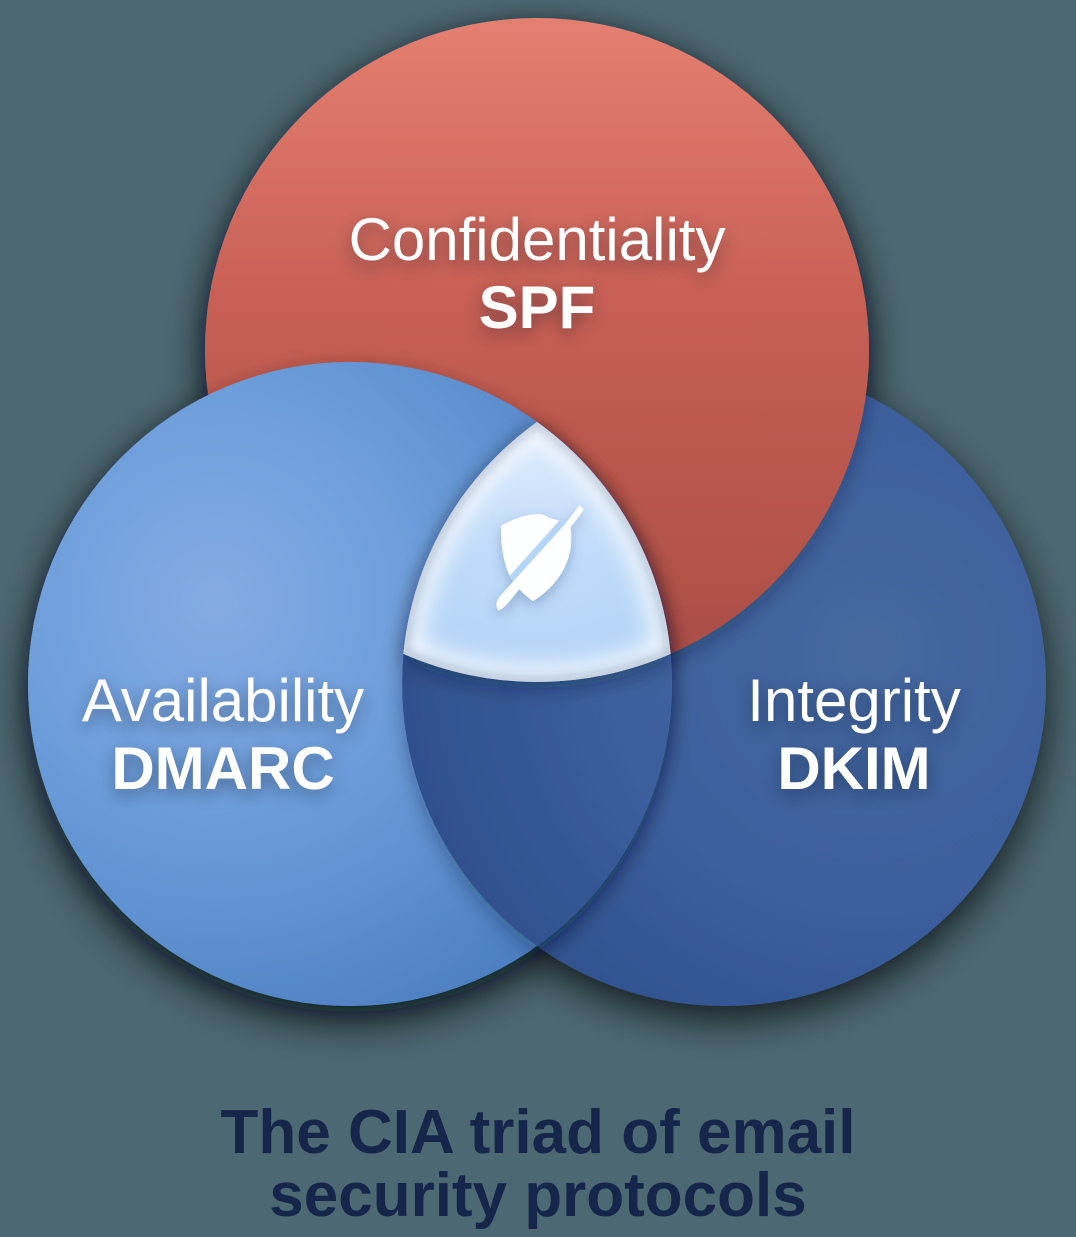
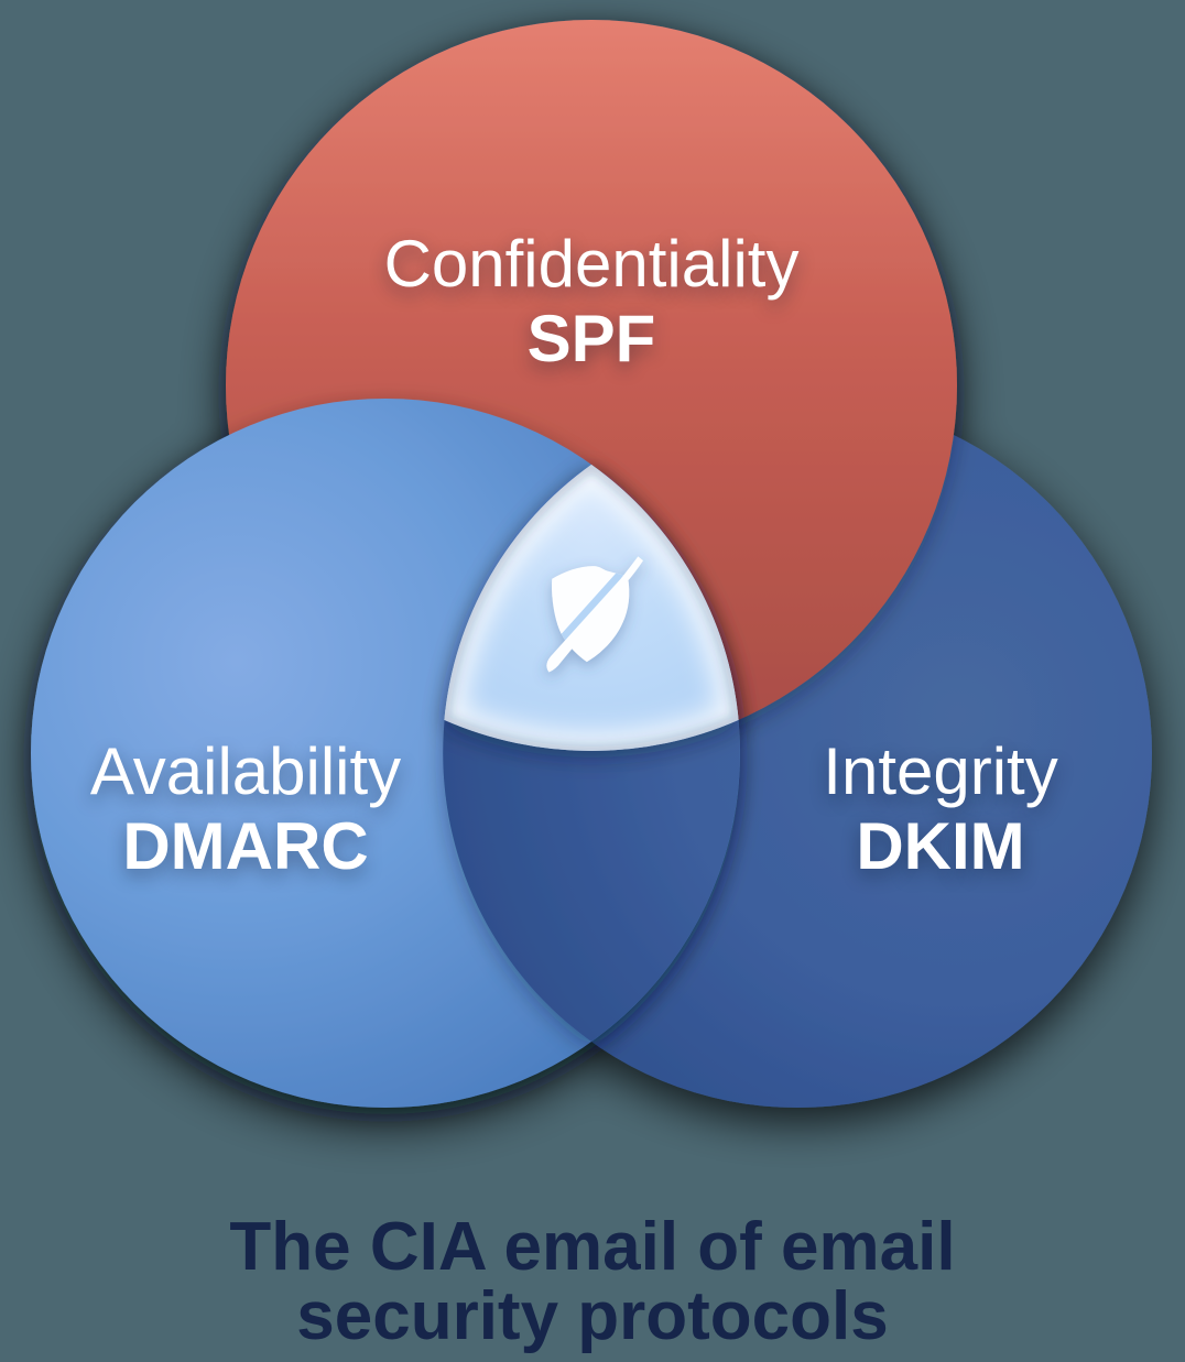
  Confidentiality
  SPF
  Availability
  DMARC
  Integrity
  DKIM
- The CIA triad of email
+ The CIA email of email
  security protocols
